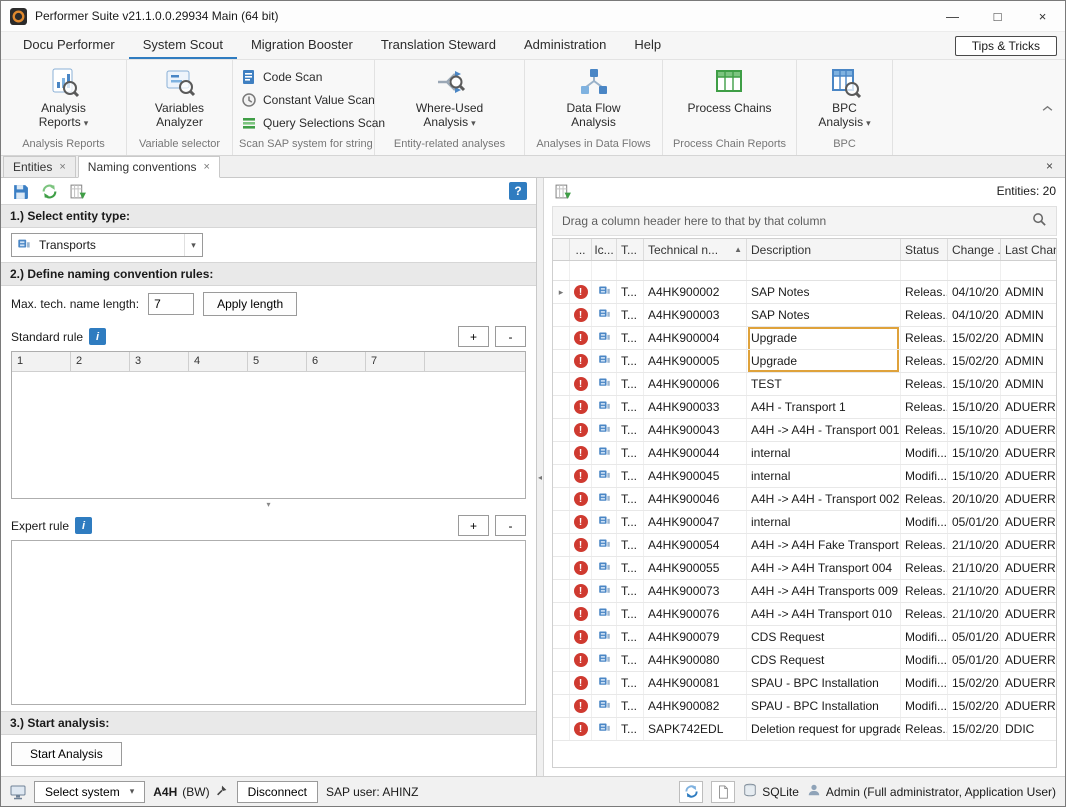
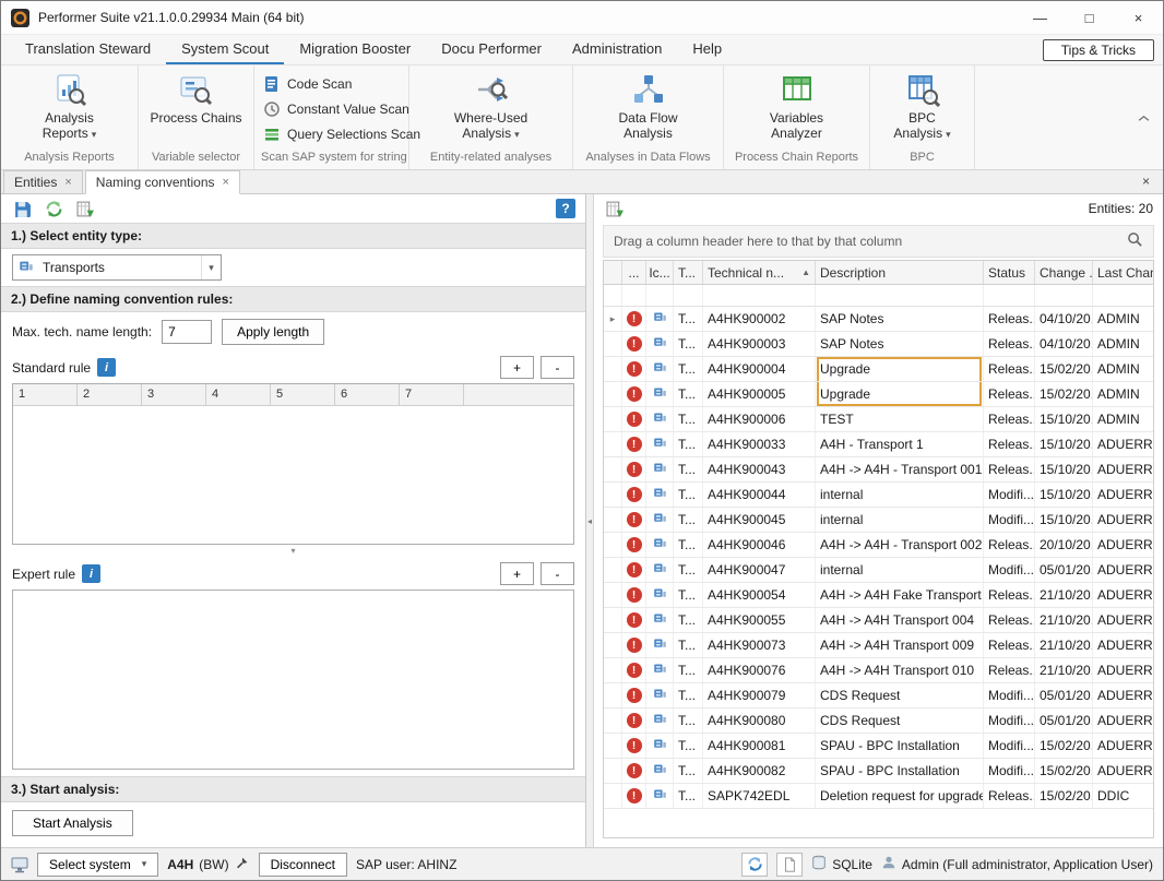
  Performer Suite v21.1.0.0.29934 Main (64 bit)
  —
  □
  ×
- Docu Performer
+ Translation Steward
  System Scout
  Migration Booster
- Translation Steward
+ Docu Performer
  Administration
  Help
  Tips & Tricks
  Analysis Reports ▾
  Analysis Reports
- Variables Analyzer
+ Process Chains
  Variable selector
  Code Scan
  Constant Value Scan
  Query Selections Scan
  Scan SAP system for string
  Where-Used Analysis ▾
  Entity-related analyses
  Data Flow Analysis
  Analyses in Data Flows
- Process Chains
+ Variables Analyzer
  Process Chain Reports
  BPC Analysis ▾
  BPC
  Entities
  ×
  Naming conventions
  ×
  ×
  ?
  1.) Select entity type:
  Transports
  ▾
  2.) Define naming convention rules:
  Max. tech. name length:
  7
  Apply length
  Standard rule
  i
  +
  -
  1
  2
  3
  4
  5
  6
  7
  ▾
  Expert rule
  i
  +
  -
  3.) Start analysis:
  Start Analysis
  ◂
  Entities: 20
  Drag a column header here to that by that column
  ...
  Ic...
  T...
  Technical n...
  ▲
  Description
  Status
  Change .
  T...
  A4HK900002
  SAP Notes
  Releas..
  04/10/20.
  ADMIN
  T...
  A4HK900003
  SAP Notes
  Releas..
  04/10/20.
  ADMIN
  T...
  A4HK900004
  Upgrade
  Releas..
  15/02/20.
  ADMIN
  T...
  A4HK900005
  Upgrade
  Releas..
  15/02/20.
  ADMIN
  T...
  A4HK900006
  TEST
  Releas..
  15/10/20.
  ADMIN
  T...
  A4HK900033
  A4H - Transport 1
  Releas..
  15/10/20.
  T...
  A4HK900043
  A4H -> A4H - Transport 001
  Releas..
  15/10/20.
  T...
  A4HK900044
  internal
  Modifi...
  15/10/20.
  T...
  A4HK900045
  internal
  Modifi...
  15/10/20.
  T...
  A4HK900046
  A4H -> A4H - Transport 002
  Releas..
  20/10/20.
  T...
  A4HK900047
  internal
  Modifi...
  05/01/20.
  T...
  A4HK900054
  A4H -> A4H Fake Transport
  Releas..
  21/10/20.
  T...
  A4HK900055
  A4H -> A4H Transport 004
  Releas..
  21/10/20.
  T...
  A4HK900073
- A4H -> A4H Transports 009
+ A4H -> A4H Transport 009
  Releas..
  21/10/20.
  T...
  A4HK900076
  A4H -> A4H Transport 010
  Releas..
  21/10/20.
  T...
  A4HK900079
  CDS Request
  Modifi...
  05/01/20.
  T...
  A4HK900080
  CDS Request
  Modifi...
  05/01/20.
  T...
  A4HK900081
  SPAU - BPC Installation
  Modifi...
  15/02/20.
  T...
  A4HK900082
  SPAU - BPC Installation
  Modifi...
  15/02/20.
  T...
  SAPK742EDL
  Deletion request for upgrade
  Releas..
  15/02/20.
  DDIC
  Select system
  ▾
  A4H
  (BW)
  Disconnect
  SAP user: AHINZ
  SQLite
  Admin (Full administrator, Application User)
